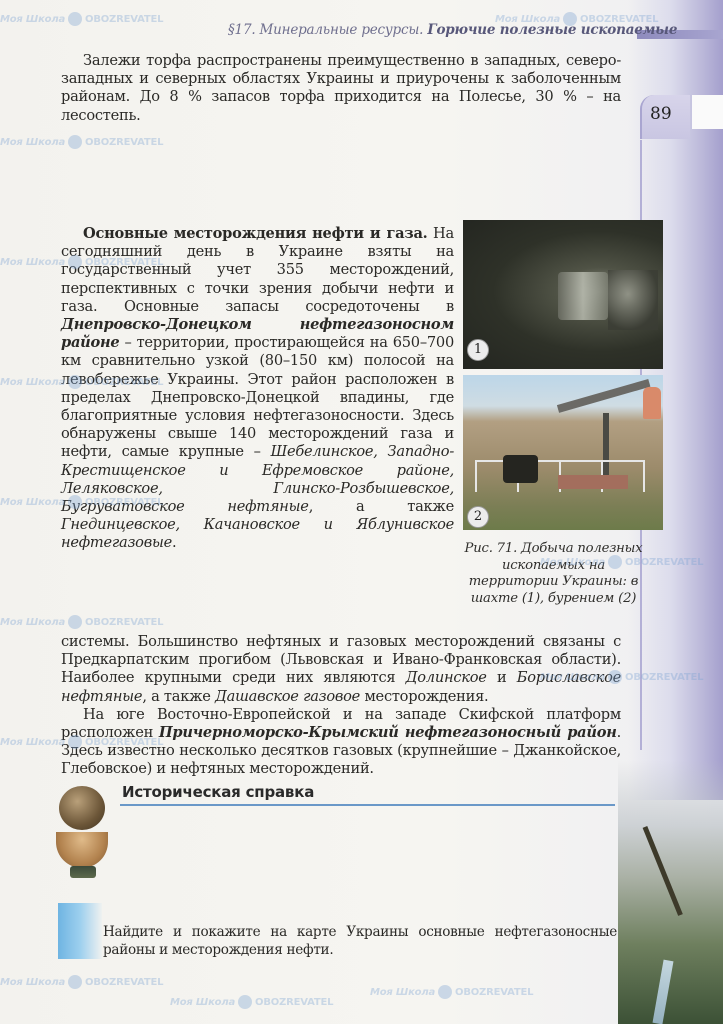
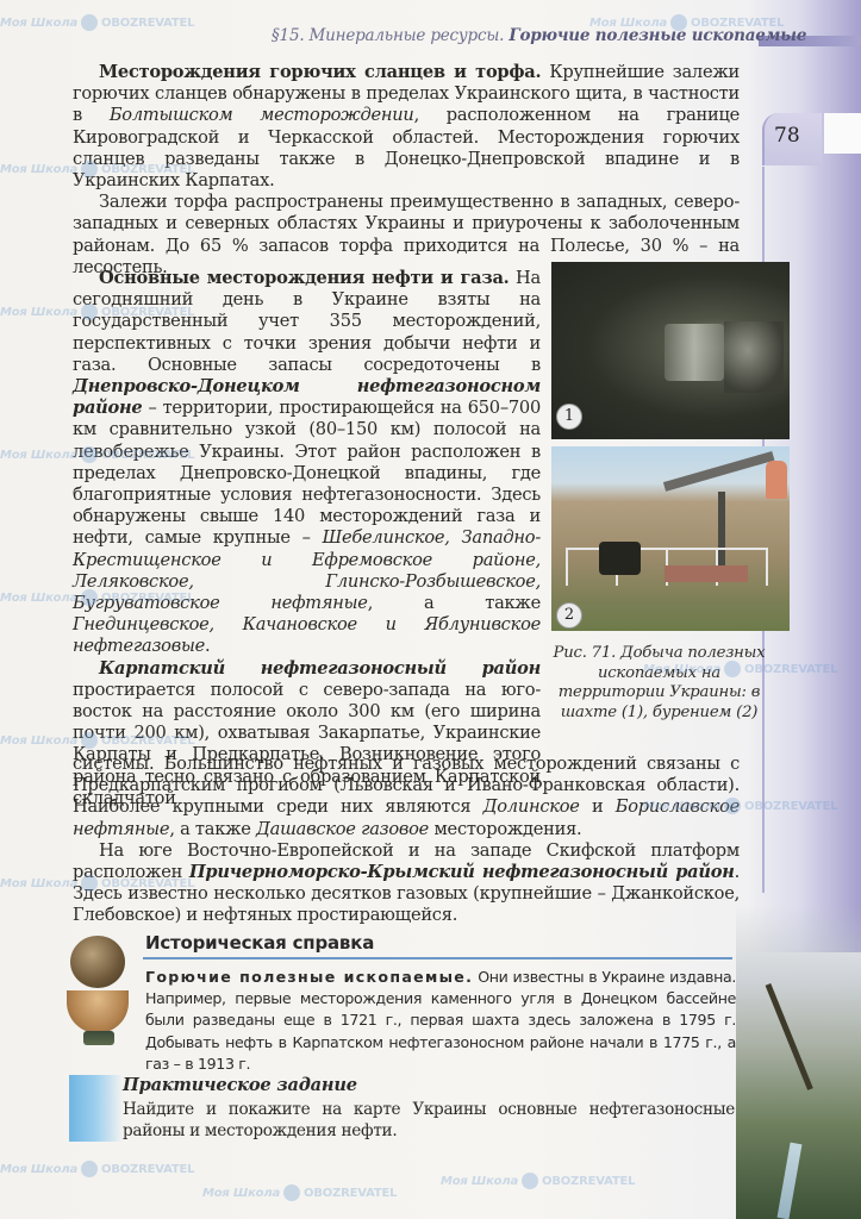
- 89
+ 78
- §17. Минеральные ресурсы. Горючие полезные ископаемые
+ §15. Минеральные ресурсы. Горючие полезные ископаемые
+ Месторождения горючих сланцев и торфа. Крупнейшие залежи горючих сланцев обнаружены в пределах Украинского щита, в частности в Болтышском месторождении, расположенном на границе Кировоградской и Черкасской областей. Месторождения горючих сланцев разведаны также в Донецко-Днепровской впадине и в Украинских Карпатах.
- Залежи торфа распространены преимущественно в западных, северо-западных и северных областях Украины и приурочены к заболоченным районам. До 8 % запасов торфа приходится на Полесье, 30 % – на лесостепь.
+ Залежи торфа распространены преимущественно в западных, северо-западных и северных областях Украины и приурочены к заболоченным районам. До 65 % запасов торфа приходится на Полесье, 30 % – на лесостепь.
  Основные месторождения нефти и газа. На сегодняшний день в Украине взяты на государственный учет 355 месторождений, перспективных с точки зрения добычи нефти и газа. Основные запасы сосредоточены в Днепровско-Донецком нефтегазоносном районе – территории, простирающейся на 650–700 км сравнительно узкой (80–150 км) полосой на левобережье Украины. Этот район расположен в пределах Днепровско-Донецкой впадины, где благоприятные условия нефтегазоносности. Здесь обнаружены свыше 140 месторождений газа и нефти, самые крупные – Шебелинское, Западно-Крестищенское и Ефремовское районе, Леляковское, Глинско-Розбышевское, Бугруватовское нефтяные, а также Гнединцевское, Качановское и Яблунивское нефтегазовые.
+ Карпатский нефтегазоносный район простирается полосой с северо-запада на юго-восток на расстояние около 300 км (его ширина почти 200 км), охватывая Закарпатье, Украинские Карпаты и Предкарпатье. Возникновение этого района тесно связано с образованием Карпатской складчатой
  системы. Большинство нефтяных и газовых месторождений связаны с Предкарпатским прогибом (Львовская и Ивано-Франковская области). Наиболее крупными среди них являются Долинское и Бориславское нефтяные, а также Дашавское газовое месторождения.
- На юге Восточно-Европейской и на западе Скифской платформ расположен Причерноморско-Крымский нефтегазоносный район. Здесь известно несколько десятков газовых (крупнейшие – Джанкойское, Глебовское) и нефтяных месторождений.
+ На юге Восточно-Европейской и на западе Скифской платформ расположен Причерноморско-Крымский нефтегазоносный район. Здесь известно несколько десятков газовых (крупнейшие – Джанкойское, Глебовское) и нефтяных простирающейся.
  1
  2
  Рис. 71. Добыча полезных ископаемых на территории Украины: в шахте (1), бурением (2)
  Историческая справка
+ Горючие полезные ископаемые. Они известны в Украине издавна. Например, первые месторождения каменного угля в Донецком бассейне были разведаны еще в 1721 г., первая шахта здесь заложена в 1795 г. Добывать нефть в Карпатском нефтегазоносном районе начали в 1775 г., а газ – в 1913 г.
+ Практическое задание
  Найдите и покажите на карте Украины основные нефтегазоносные районы и месторождения нефти.
  Моя Школа OBOZREVATEL
  Моя Школа OBOZREVATEL
  Моя Школа OBOZREVATEL
  Моя Школа OBOZREVATEL
  Моя Школа OBOZREVATEL
  Моя Школа OBOZREVATEL
  Моя Школа OBOZREVATEL
  Моя Школа OBOZREVATEL
  Моя Школа OBOZREVATEL
  Моя Школа OBOZREVATEL
  Моя Школа OBOZREVATEL
  Моя Школа OBOZREVATEL
  Моя Школа OBOZREVATEL
